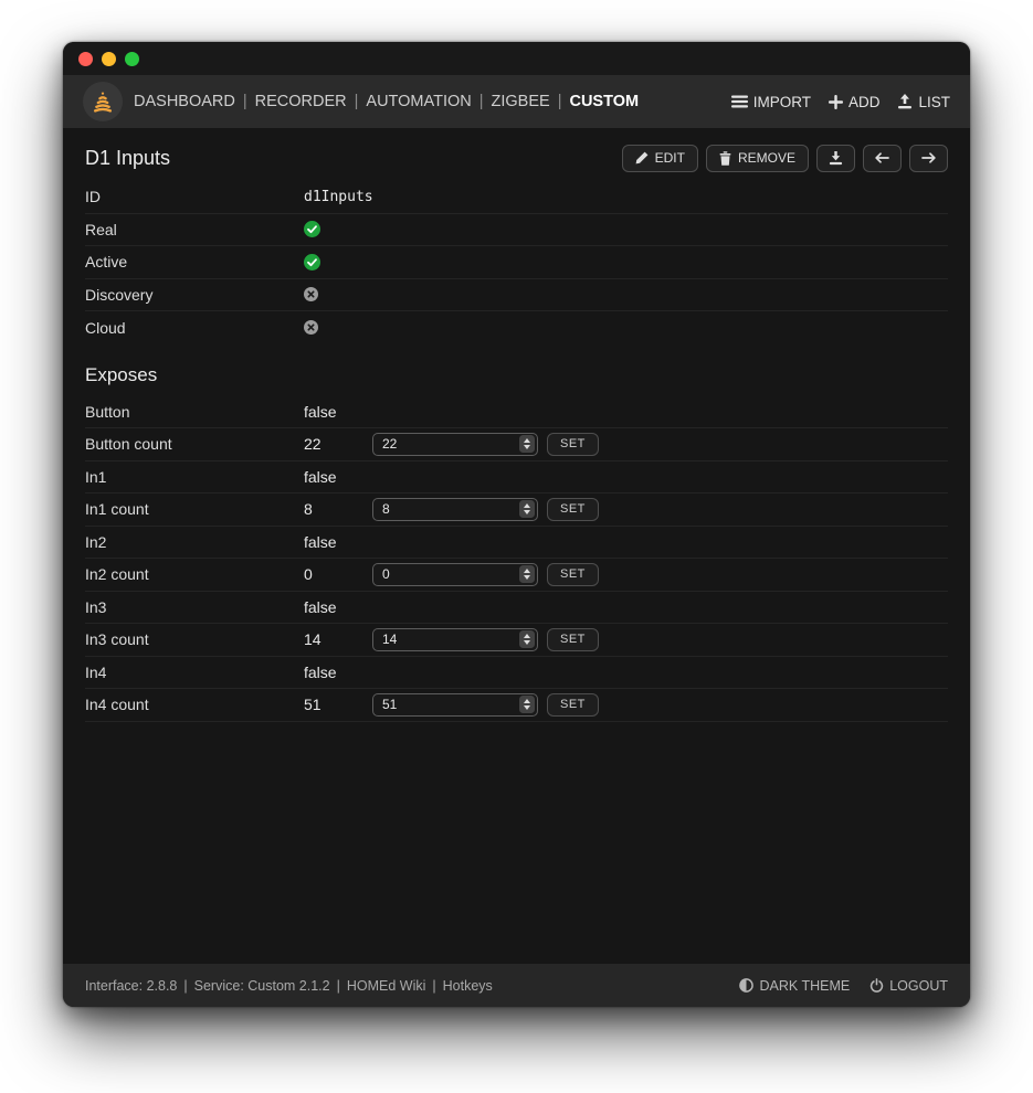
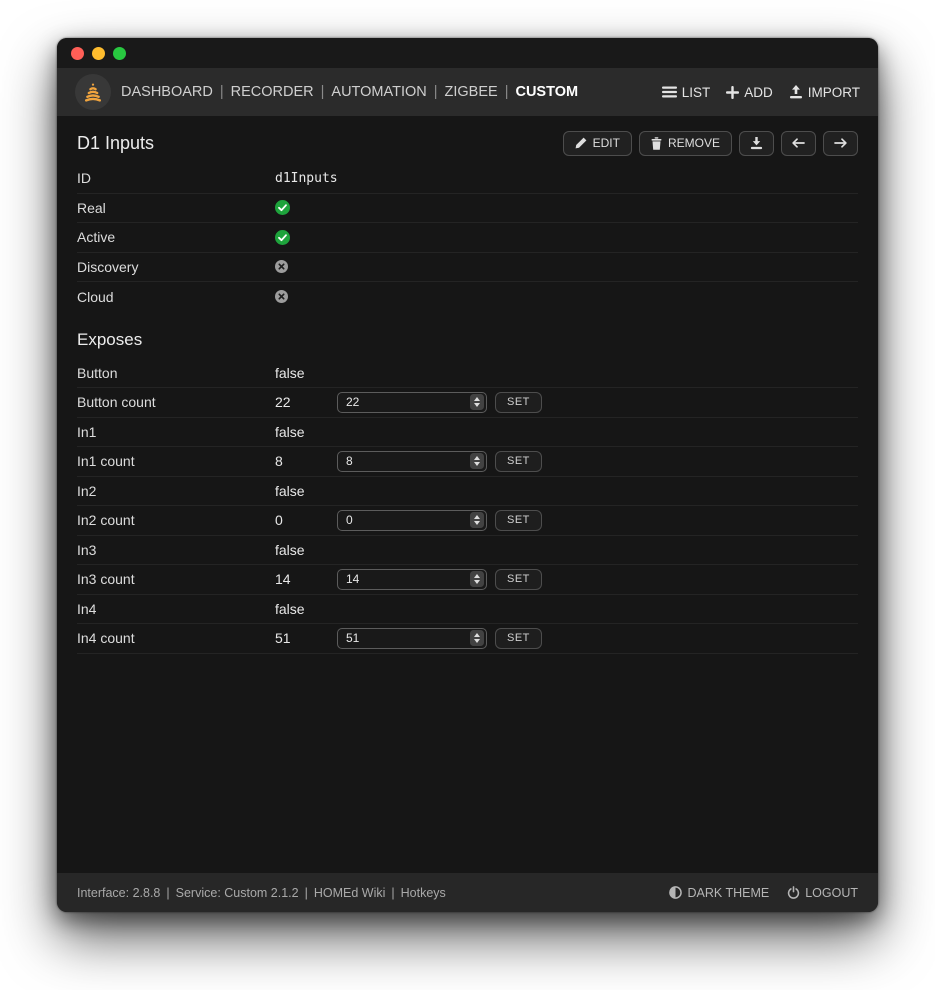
  DASHBOARD
  |
  RECORDER
  |
  AUTOMATION
  |
  ZIGBEE
  |
  CUSTOM
- IMPORT
+ LIST
  ADD
- LIST
+ IMPORT
  D1 Inputs
  EDIT
  REMOVE
  ID
  d1Inputs
  Real
  Active
  Discovery
  Cloud
  Exposes
  Button
  false
  Button count
  22
  22
  SET
  In1
  false
  In1 count
  8
  8
  SET
  In2
  false
  In2 count
  0
  0
  SET
  In3
  false
  In3 count
  14
  14
  SET
  In4
  false
  In4 count
  51
  51
  SET
  Interface: 2.8.8
  |
  Service: Custom 2.1.2
  |
  HOMEd Wiki
  |
  Hotkeys
  DARK THEME
  LOGOUT
